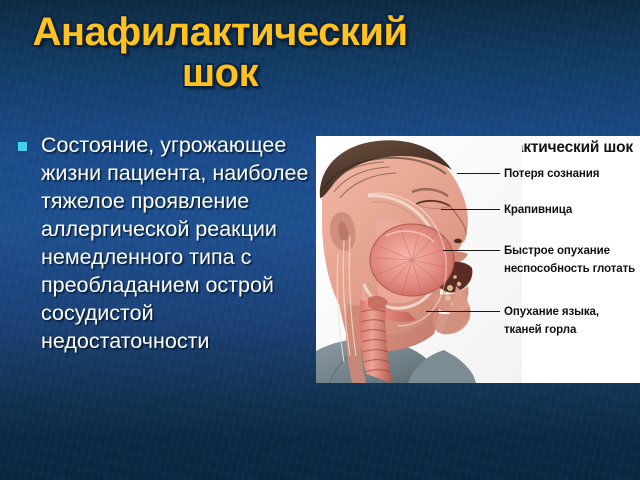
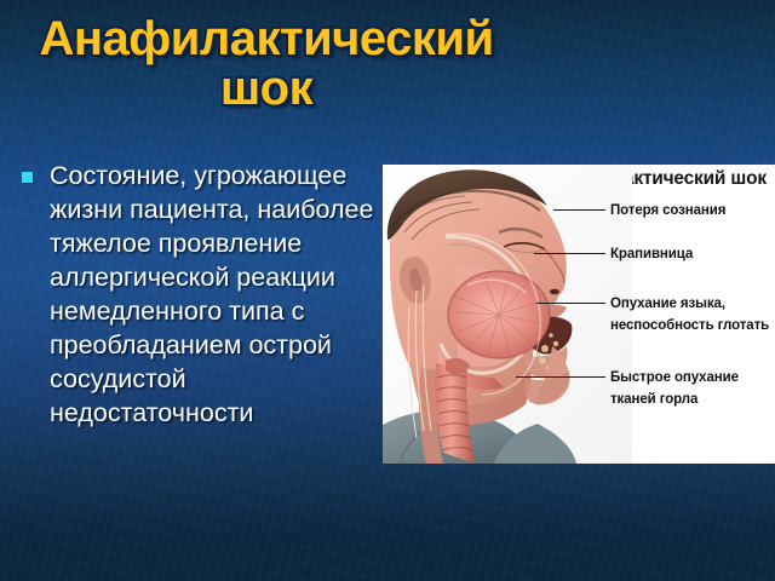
  Анафилактический
  шок
  Состояние, угрожающее жизни пациента, наиболее тяжелое проявление аллергической реакции немедленного типа с преобладанием острой сосудистой недостаточности
  Потеря сознания
  Крапивница
- Быстрое опухание
+ Опухание языка,
  неспособность глотать
- Опухание языка,
+ Быстрое опухание
  тканей горла
